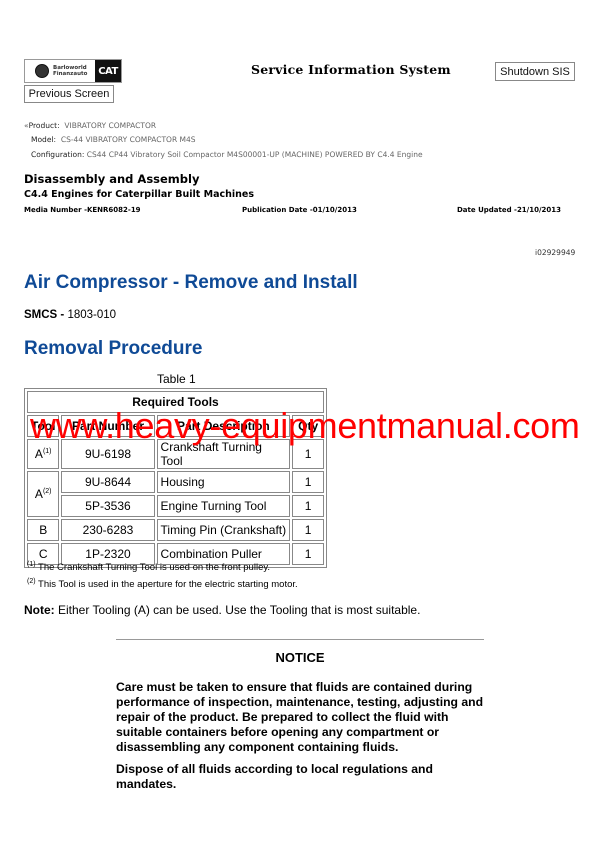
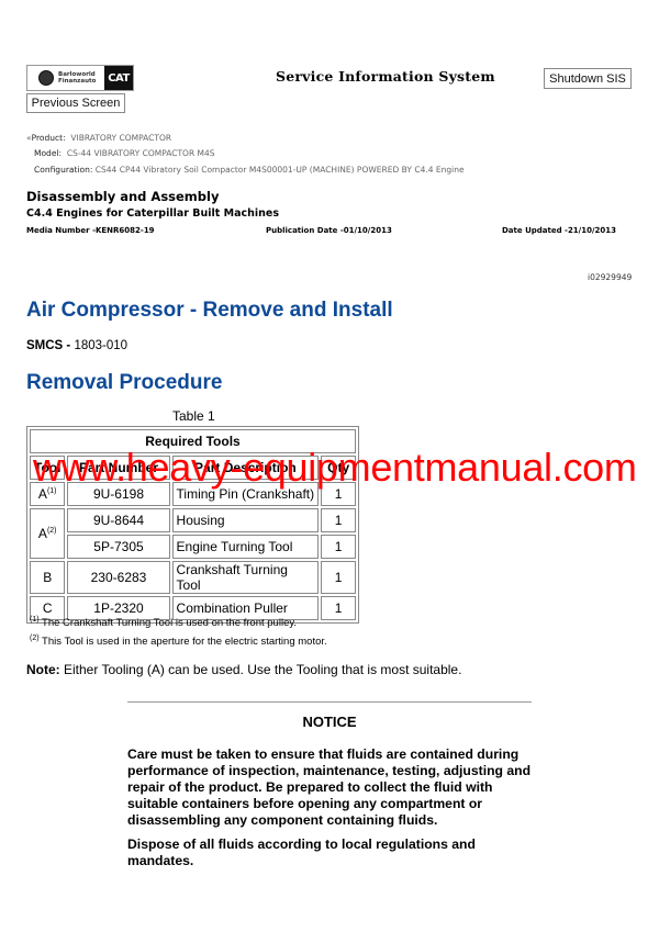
  CAT
  Previous Screen
  Service Information System
  Shutdown SIS
  «Product: VIBRATORY COMPACTOR
  Model: CS-44 VIBRATORY COMPACTOR M4S
  Configuration: CS44 CP44 Vibratory Soil Compactor M4S00001-UP (MACHINE) POWERED BY C4.4 Engine
  Disassembly and Assembly
  C4.4 Engines for Caterpillar Built Machines
  Media Number -KENR6082-19
  Publication Date -01/10/2013
  Date Updated -21/10/2013
  i02929949
  Air Compressor - Remove and Install
  SMCS - 1803-010
  Removal Procedure
  Table 1
  Required Tools
  Tool	Part Number	Part Description	Qty
- A	9U-6198	Crankshaft Turning Tool	1
+ A	9U-6198	Timing Pin (Crankshaft)	1
  A	9U-8644	Housing	1
- 5P-3536	Engine Turning Tool	1
+ 5P-7305	Engine Turning Tool	1
- B	230-6283	Timing Pin (Crankshaft)	1
+ B	230-6283	Crankshaft Turning Tool	1
  C	1P-2320	Combination Puller	1
  The Crankshaft Turning Tool is used on the front pulley.
  This Tool is used in the aperture for the electric starting motor.
  Note: Either Tooling (A) can be used. Use the Tooling that is most suitable.
  NOTICE
  Care must be taken to ensure that fluids are contained during performance of inspection, maintenance, testing, adjusting and repair of the product. Be prepared to collect the fluid with suitable containers before opening any compartment or disassembling any component containing fluids.
  Dispose of all fluids according to local regulations and mandates.
  www.heavy-equipmentmanual.com
